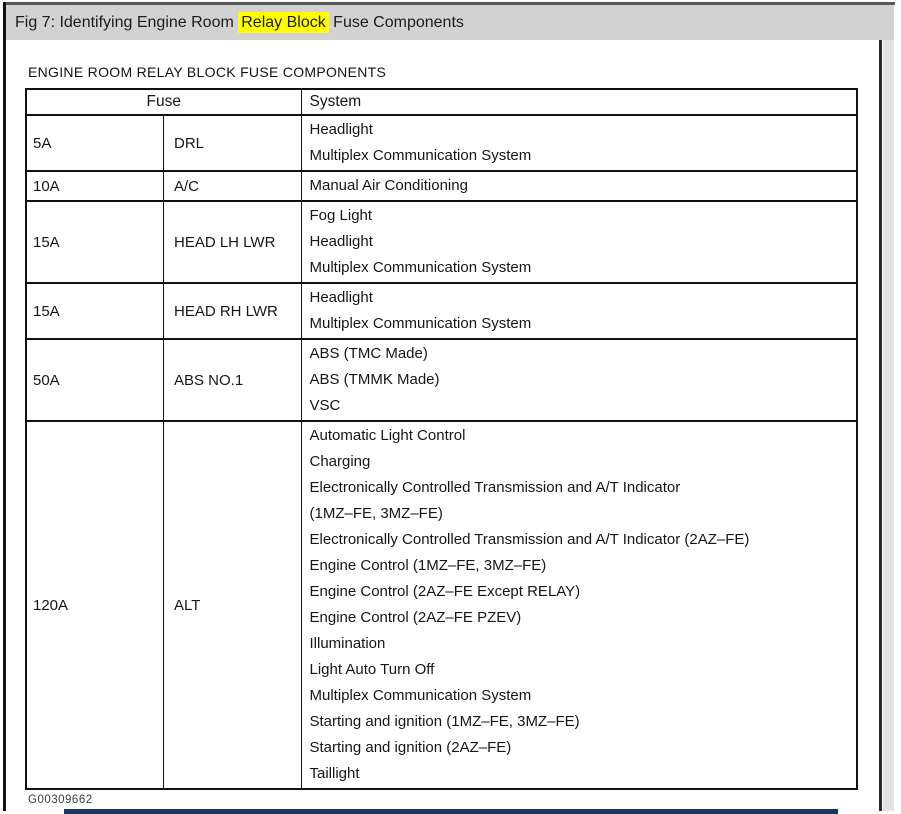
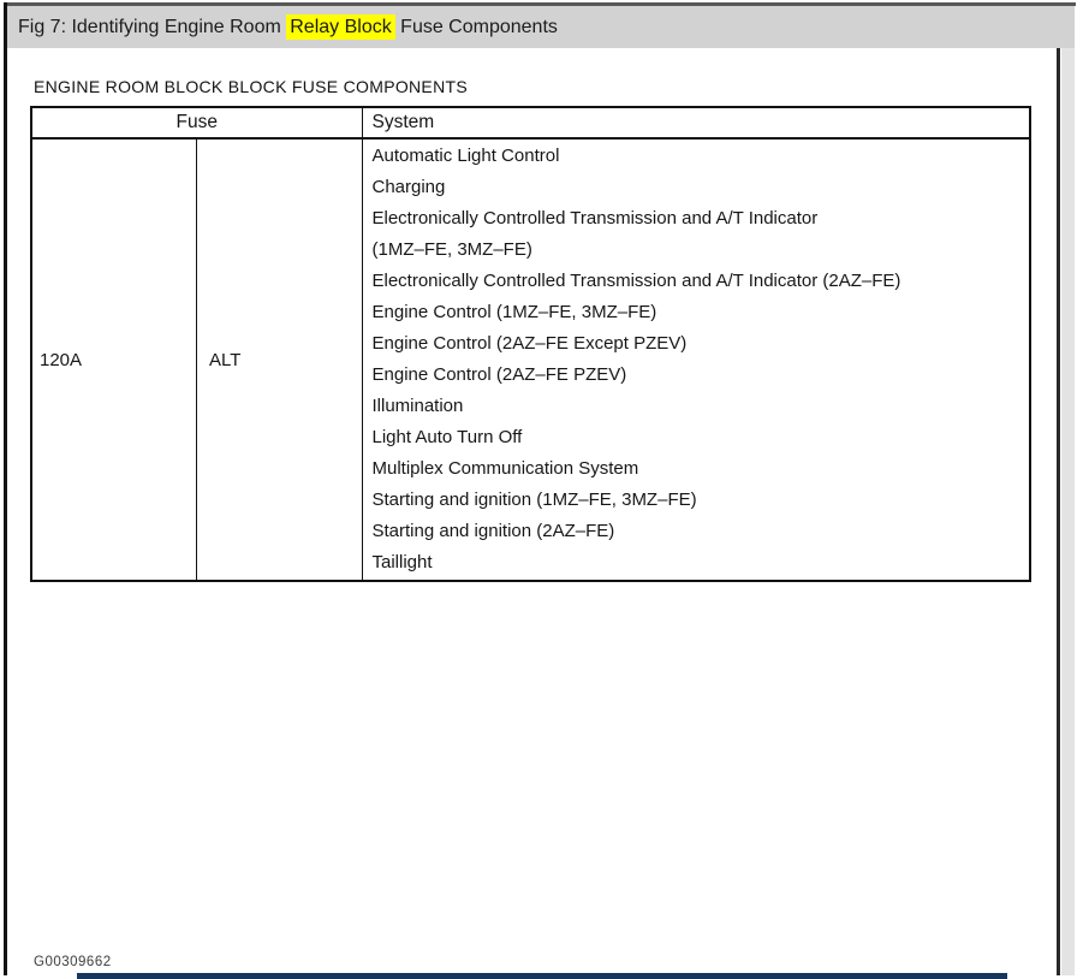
  Fig 7: Identifying Engine Room Relay Block Fuse Components
- ENGINE ROOM RELAY BLOCK FUSE COMPONENTS
+ ENGINE ROOM BLOCK BLOCK FUSE COMPONENTS
  Fuse	System
- 5A	DRL	HeadlightMultiplex Communication System
- 10A	A/C	Manual Air Conditioning
- 15A	HEAD LH LWR	Fog LightHeadlightMultiplex Communication System
- 15A	HEAD RH LWR	HeadlightMultiplex Communication System
- 50A	ABS NO.1	ABS (TMC Made)ABS (TMMK Made)VSC
- 120A	ALT	Automatic Light ControlChargingElectronically Controlled Transmission and A/T Indicator (1MZ–FE, 3MZ–FE)Electronically Controlled Transmission and A/T Indicator (2AZ–FE)Engine Control (1MZ–FE, 3MZ–FE)Engine Control (2AZ–FE Except RELAY)Engine Control (2AZ–FE PZEV)IlluminationLight Auto Turn OffMultiplex Communication SystemStarting and ignition (1MZ–FE, 3MZ–FE)Starting and ignition (2AZ–FE)Taillight
+ 120A	ALT	Automatic Light ControlChargingElectronically Controlled Transmission and A/T Indicator (1MZ–FE, 3MZ–FE)Electronically Controlled Transmission and A/T Indicator (2AZ–FE)Engine Control (1MZ–FE, 3MZ–FE)Engine Control (2AZ–FE Except PZEV)Engine Control (2AZ–FE PZEV)IlluminationLight Auto Turn OffMultiplex Communication SystemStarting and ignition (1MZ–FE, 3MZ–FE)Starting and ignition (2AZ–FE)Taillight
  G00309662
